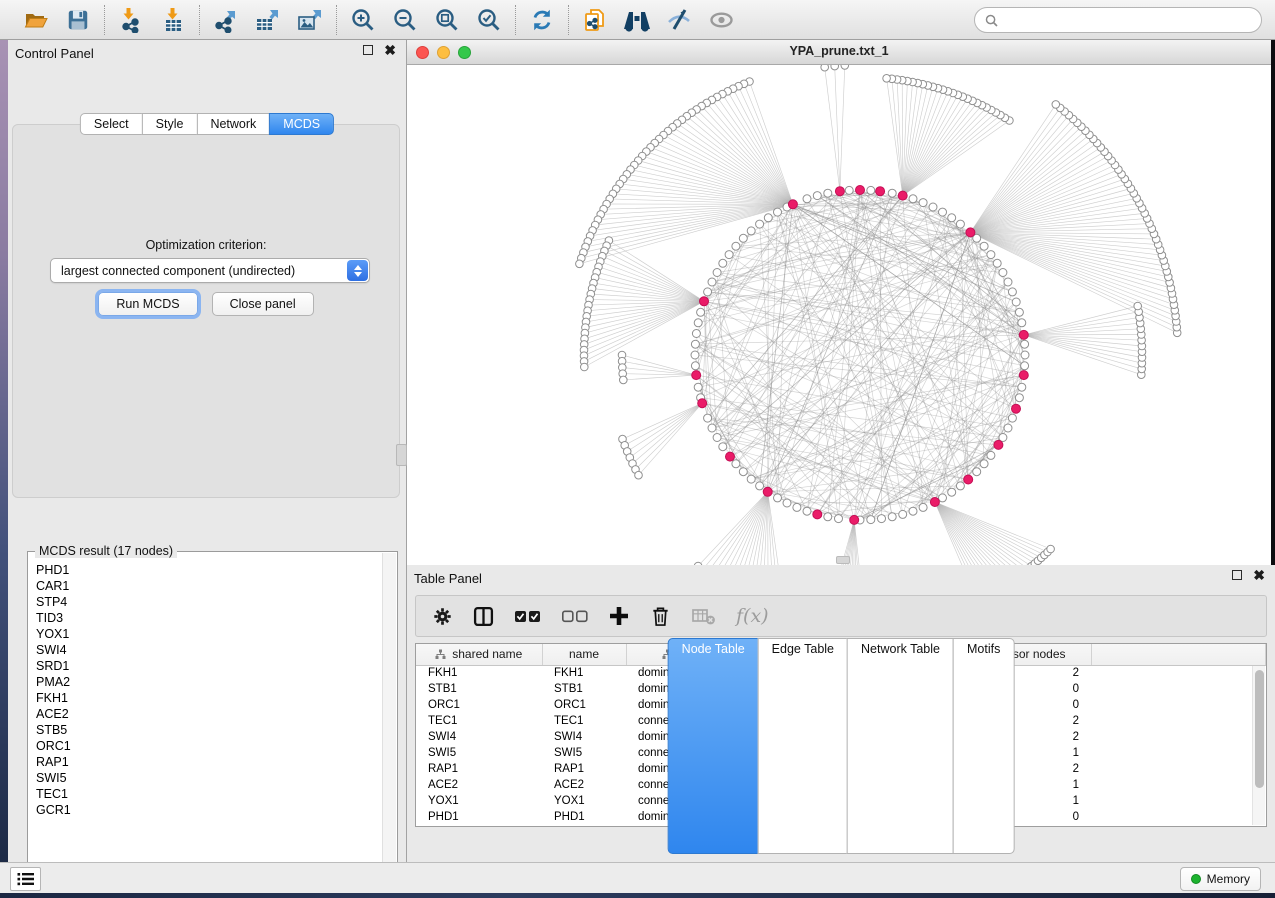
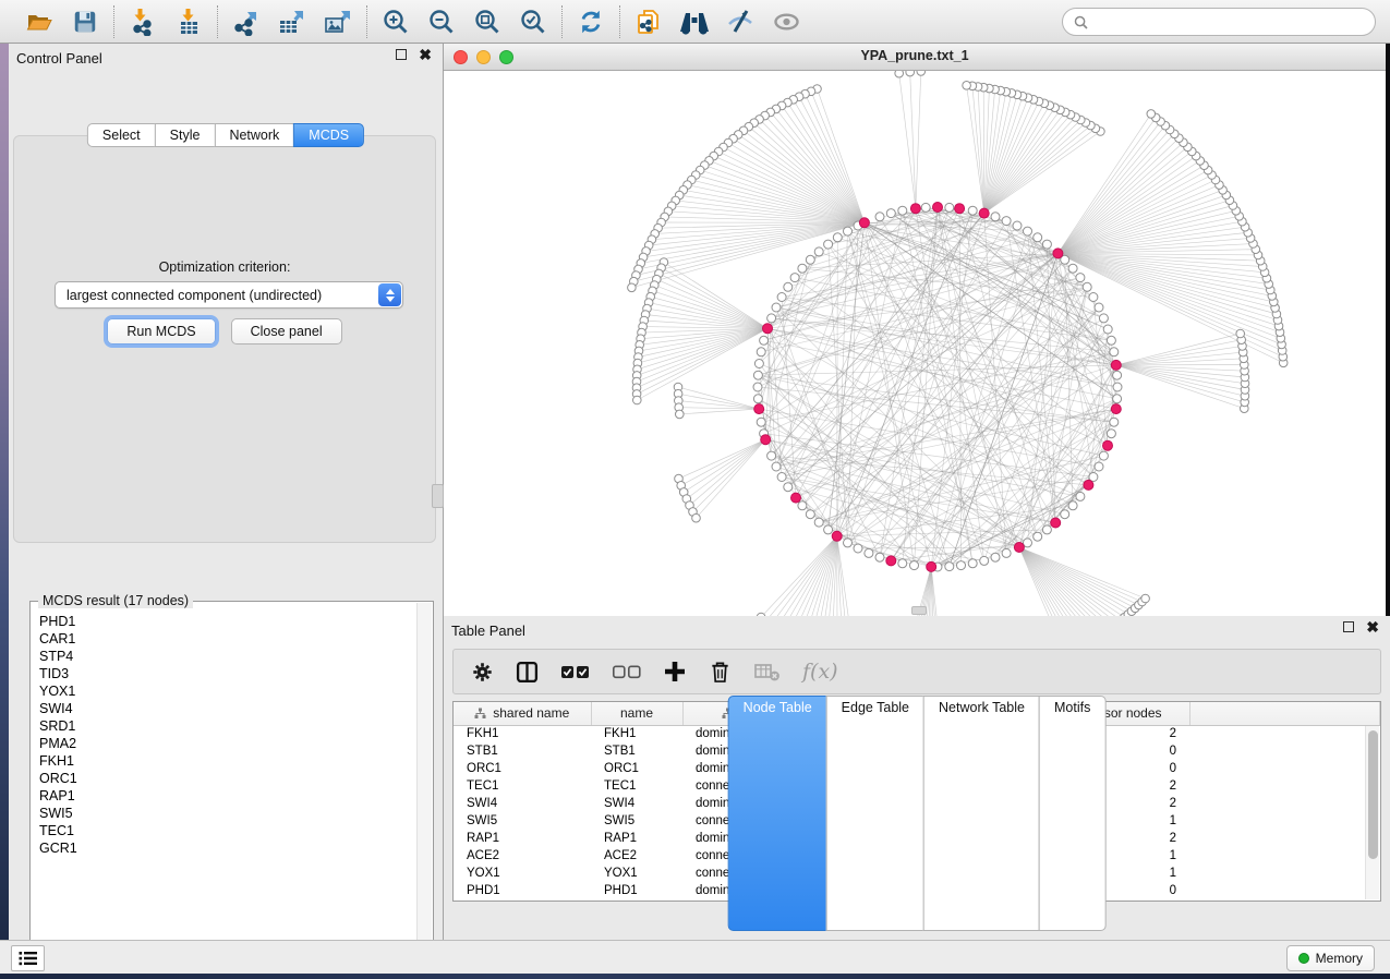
  Control Panel
  ✖
  Select
  Style
  Network
  MCDS
  Optimization criterion:
  largest connected component (undirected)
  Run MCDS
  Close panel
  MCDS result (17 nodes)
  PHD1
  CAR1
  STP4
  TID3
  YOX1
  SWI4
  SRD1
  PMA2
  FKH1
- ACE2
- STB5
  ORC1
  RAP1
  SWI5
  TEC1
  GCR1
  YPA_prune.txt_1
  Table Panel
  ✖
  f(x)
  FKH1	FKH1	domin		2
  STB1	STB1	domin		0
  ORC1	ORC1	domin		0
  TEC1	TEC1	conne		2
  SWI4	SWI4	domin		2
  SWI5	SWI5	conne		1
  RAP1	RAP1	domin		2
  ACE2	ACE2	conne		1
  YOX1	YOX1	conne		1
  PHD1	PHD1	domin		0
  Node Table
  Edge Table
  Network Table
  Motifs
  Memory
